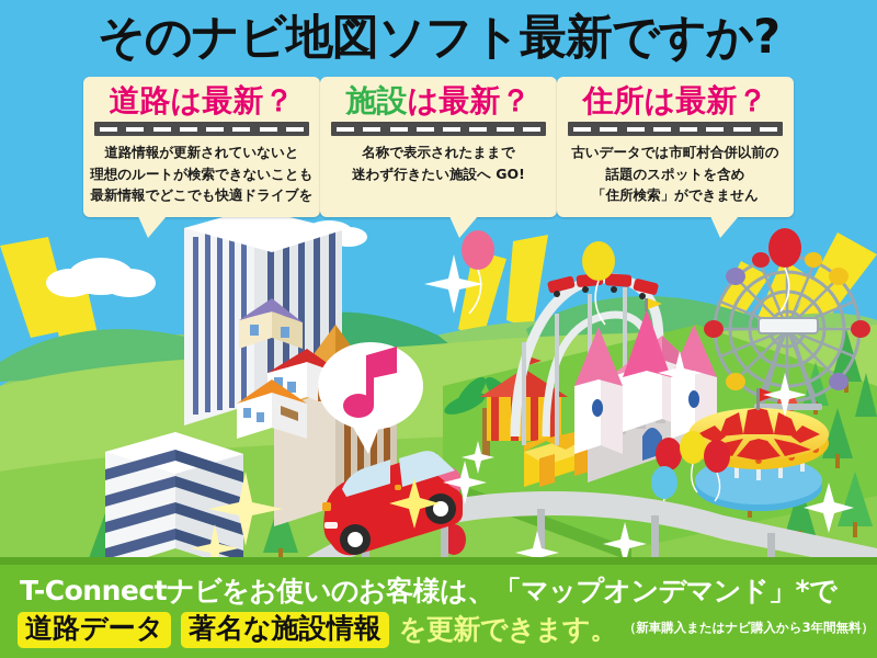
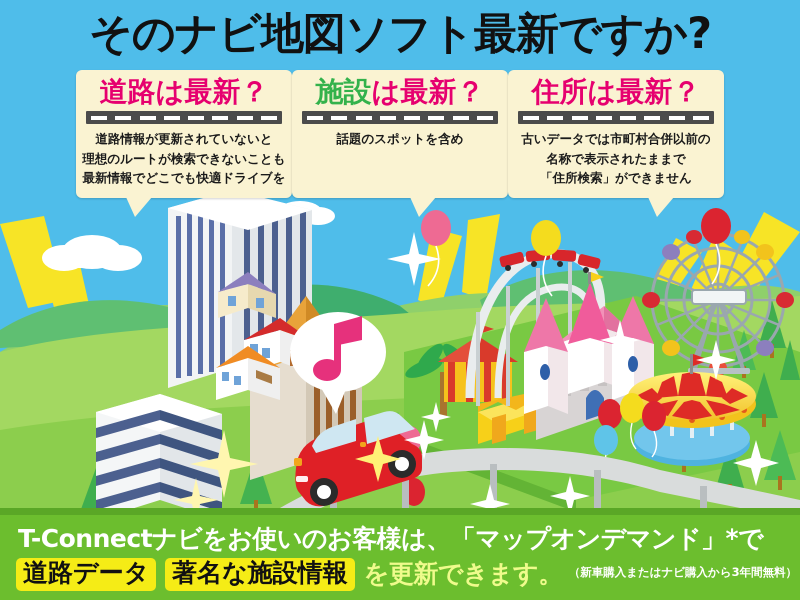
  そのナビ地図ソフト最新ですか?
  道路は最新？
  道路情報が更新されていないと
  理想のルートが検索できないことも
  最新情報でどこでも快適ドライブを
  施設は最新？
- 名称で表示されたままで
+ 話題のスポットを含め
- 迷わず行きたい施設へ GO!
  住所は最新？
  古いデータでは市町村合併以前の
- 話題のスポットを含め
+ 名称で表示されたままで
  「住所検索」ができません
  T-Connectナビをお使いのお客様は、「マップオンデマンド」*で
  道路データ
  著名な施設情報
  を更新できます。
  （新車購入またはナビ購入から3年間無料）
